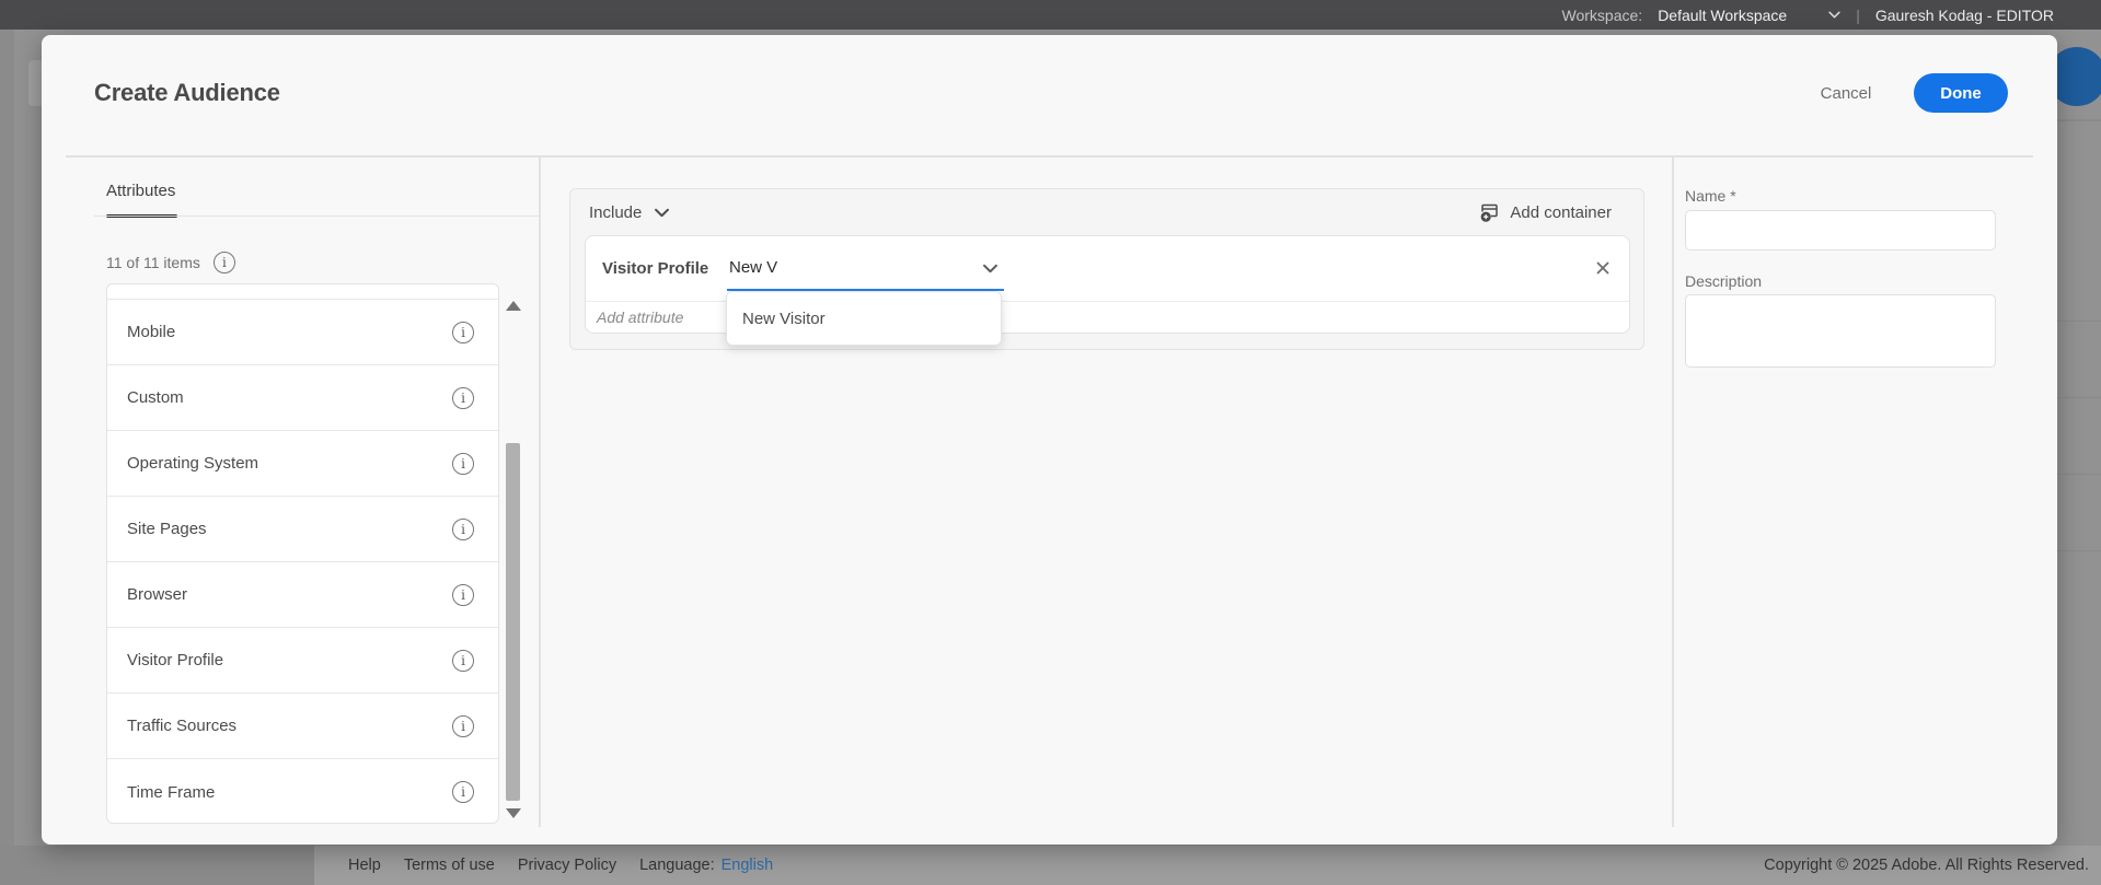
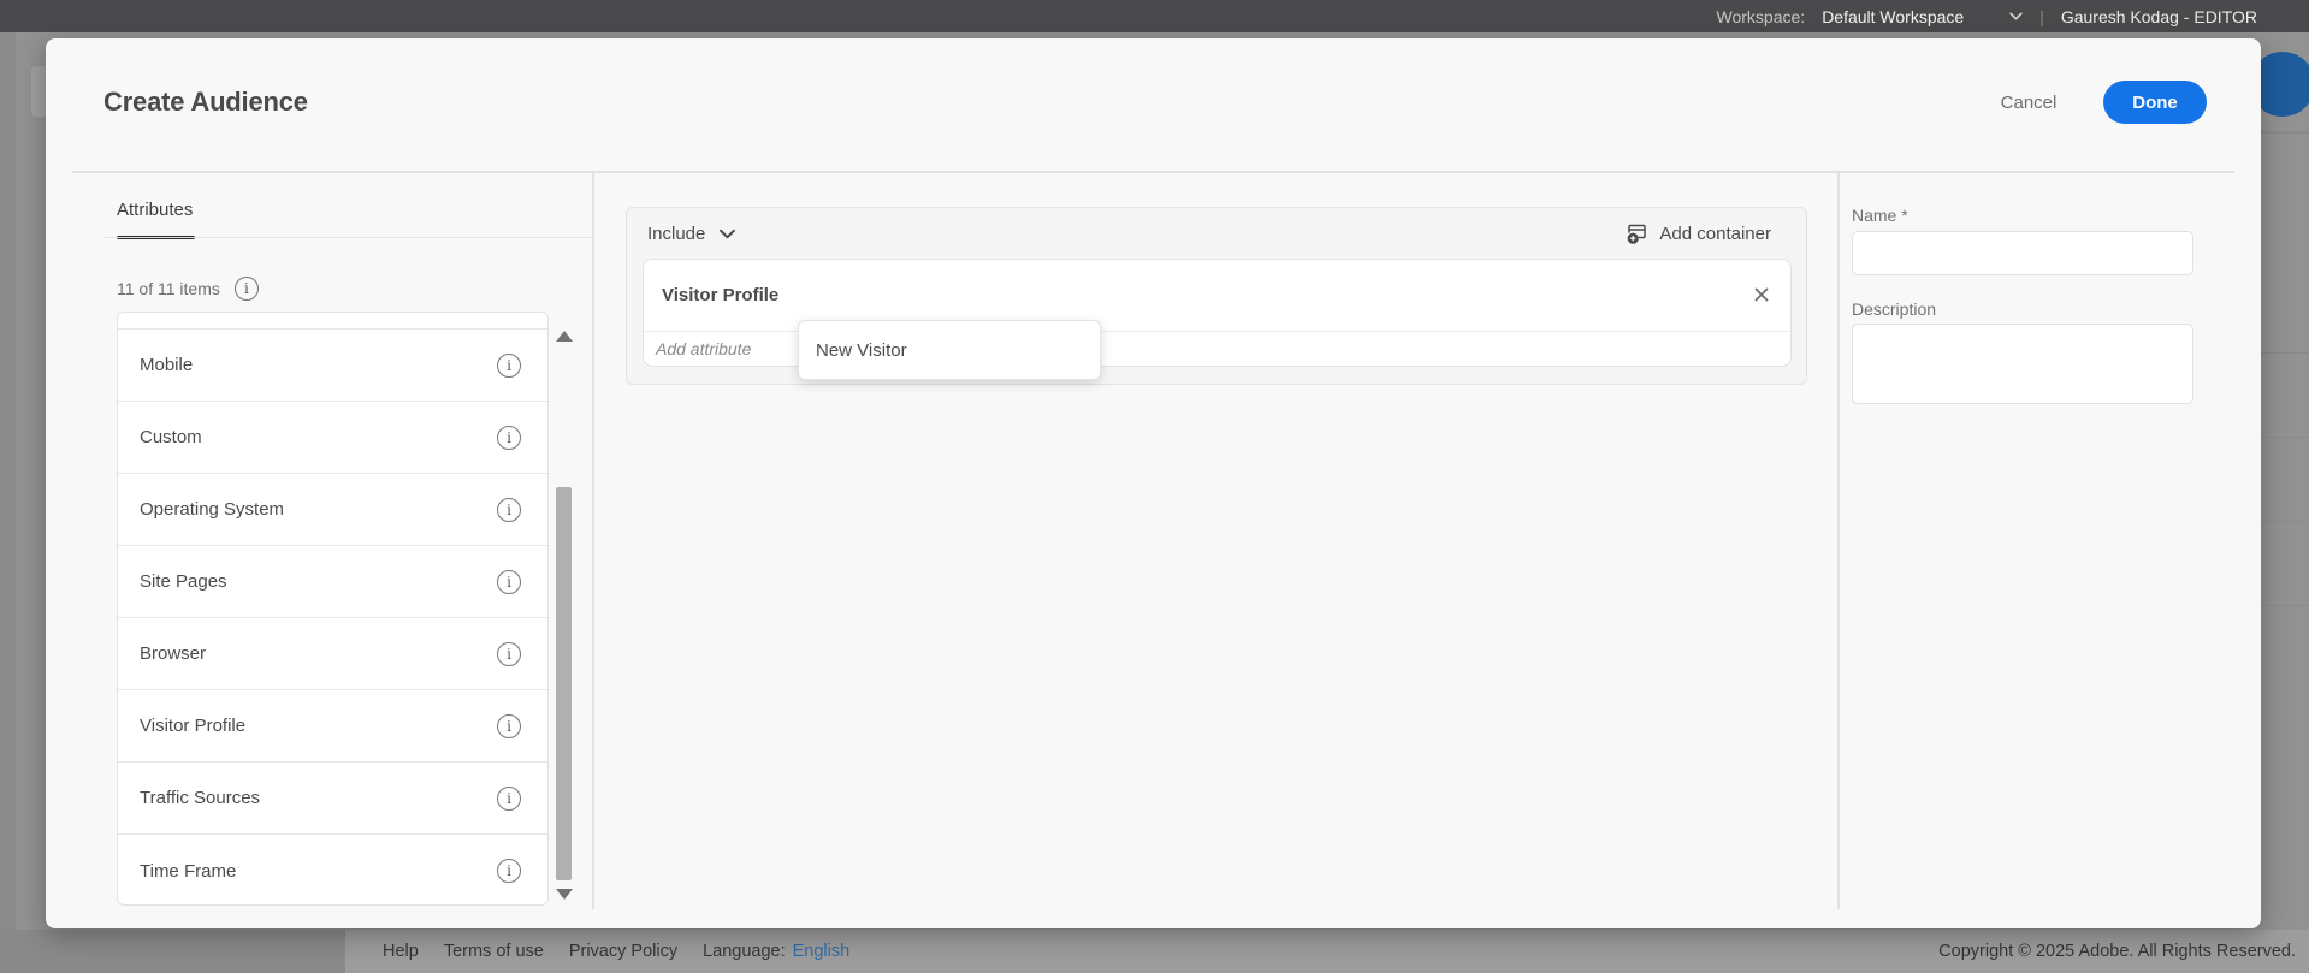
  Workspace:
  Default Workspace
  |
  Gauresh Kodag - EDITOR
  Help
  Terms of use
  Privacy Policy
  Language:
  English
  Copyright © 2025 Adobe. All Rights Reserved.
  Create Audience
  Cancel
  Done
  Attributes
  11 of 11 items
  i
  Mobile
  i
  Custom
  i
  Operating System
  i
  Site Pages
  i
  Browser
  i
  Visitor Profile
  i
  Traffic Sources
  i
  Time Frame
  i
  Include
  Add container
  Visitor Profile
- New V
  Add attribute
  New Visitor
  Name *
  Description
